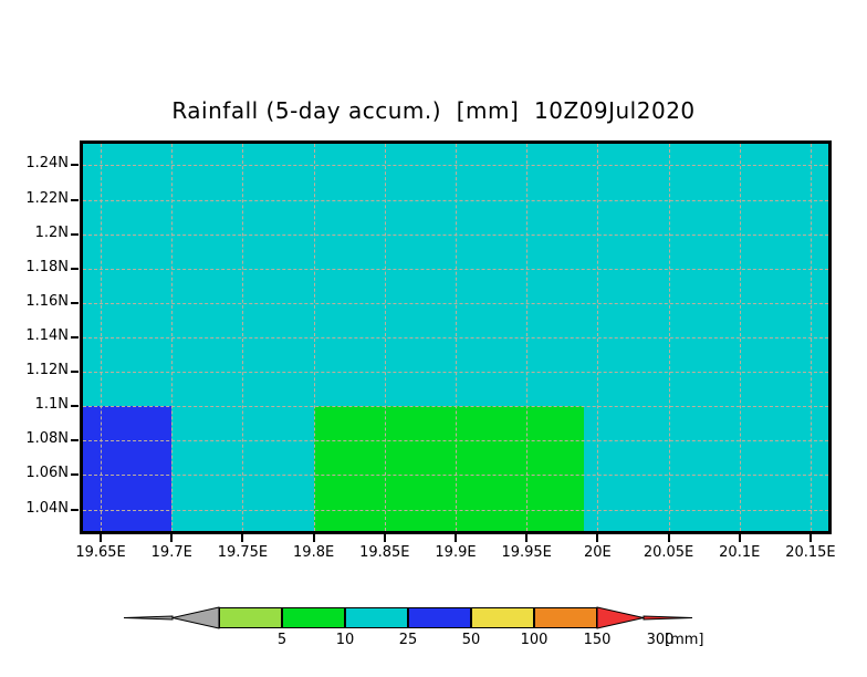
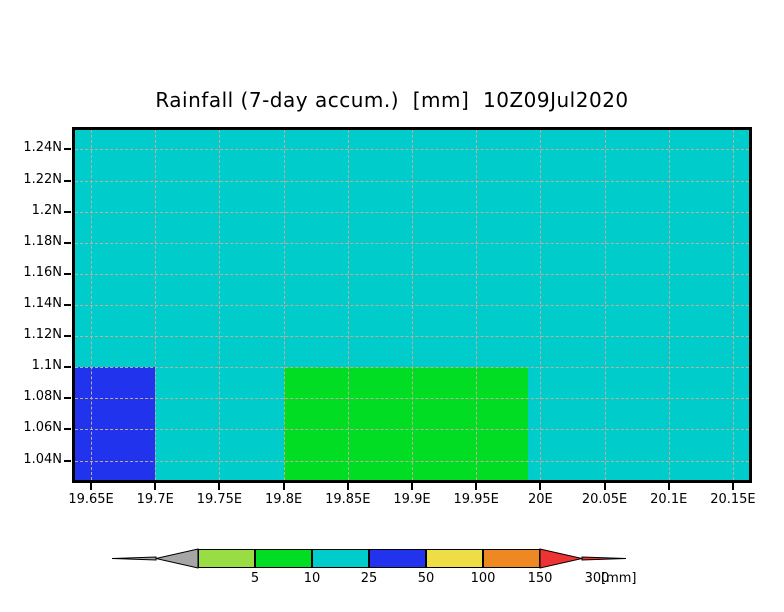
- Rainfall (5-day accum.) [mm] 10Z09Jul2020
+ Rainfall (7-day accum.) [mm] 10Z09Jul2020
  1.04N
  1.06N
  1.08N
  1.1N
  1.12N
  1.14N
  1.16N
  1.18N
  1.2N
  1.22N
  1.24N
  19.65E
  19.7E
  19.75E
  19.8E
  19.85E
  19.9E
  19.95E
  20E
  20.05E
  20.1E
  20.15E
  [mm]
  5
  10
  25
  50
  100
  150
  300
